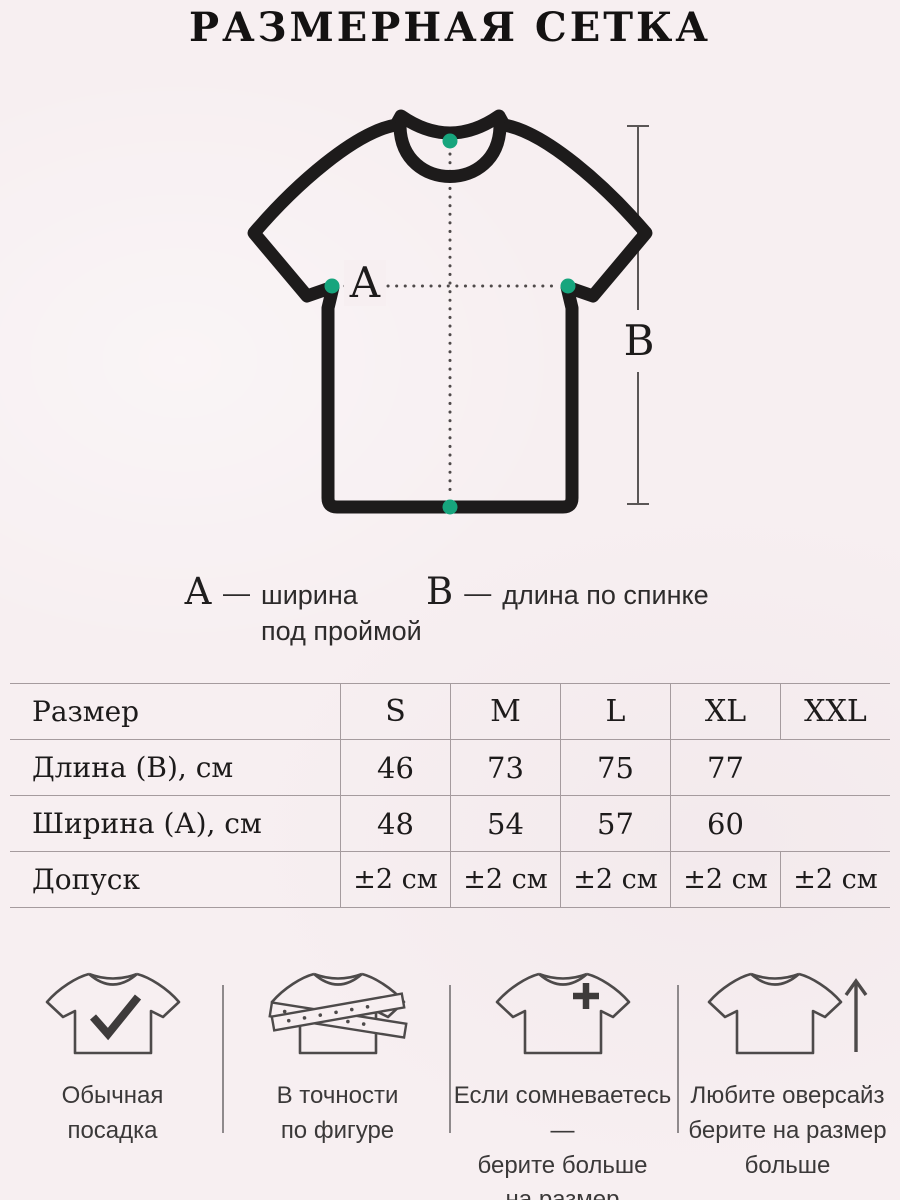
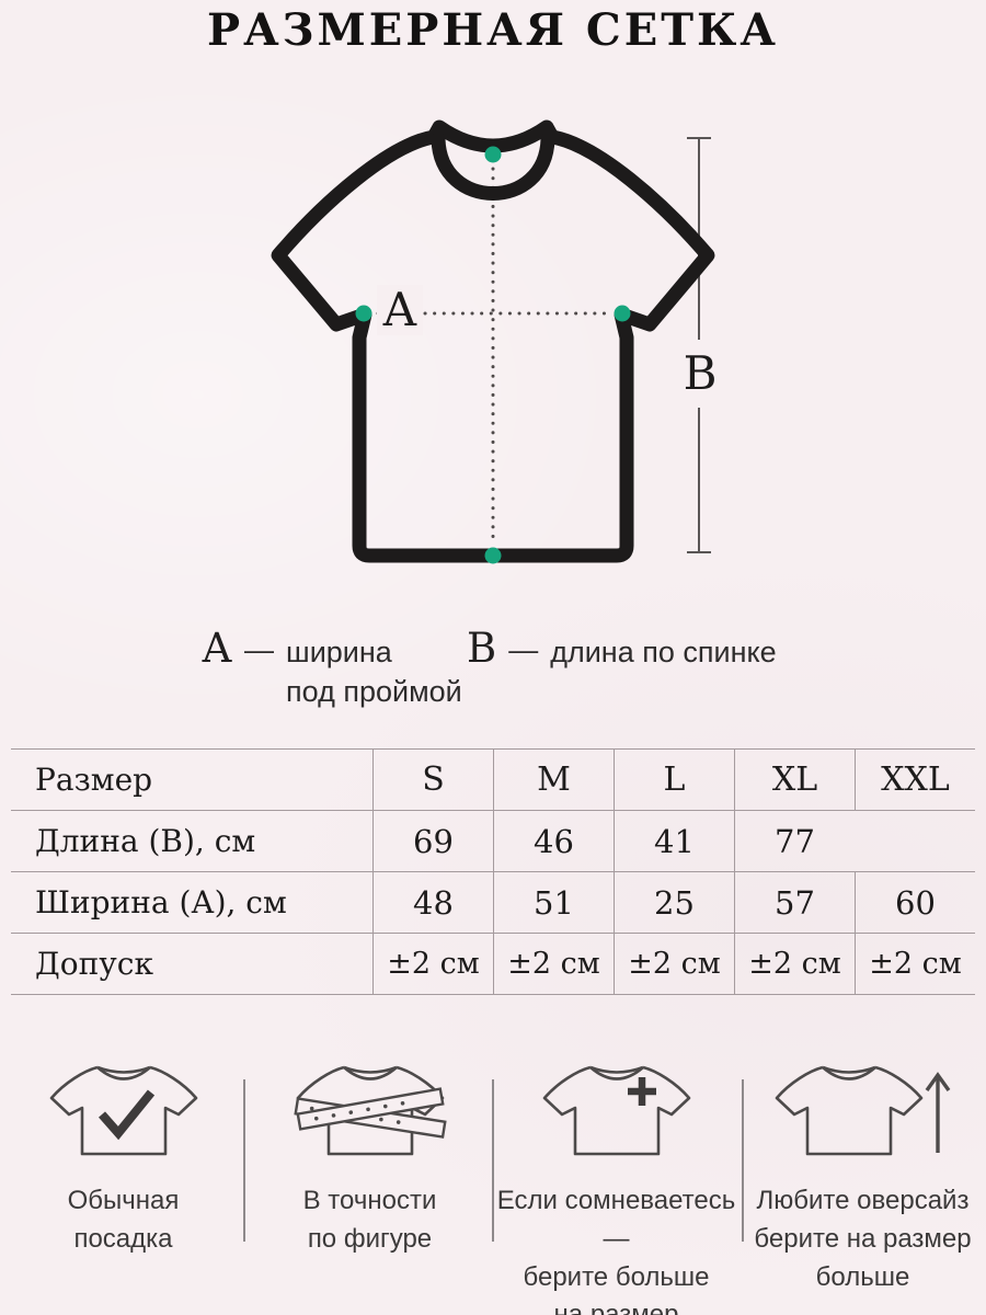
  РАЗМЕРНАЯ СЕТКА
  А
  В
  А
  —
  ширина
  под проймой
  В
  —
  длина по спинке
  Размер
  S
  M
  L
  XL
  XXL
  Длина (В), см
+ 69
  46
- 73
- 75
+ 41
  77
  Ширина (А), см
  48
+ 51
- 54
+ 25
  57
  60
  Допуск
  ±2 см
  ±2 см
  ±2 см
  ±2 см
  ±2 см
  Обычная
  посадка
  В точности
  по фигуре
  Если сомневаетесь —
  берите больше
  Любите оверсайз
  берите на размер
  больше
